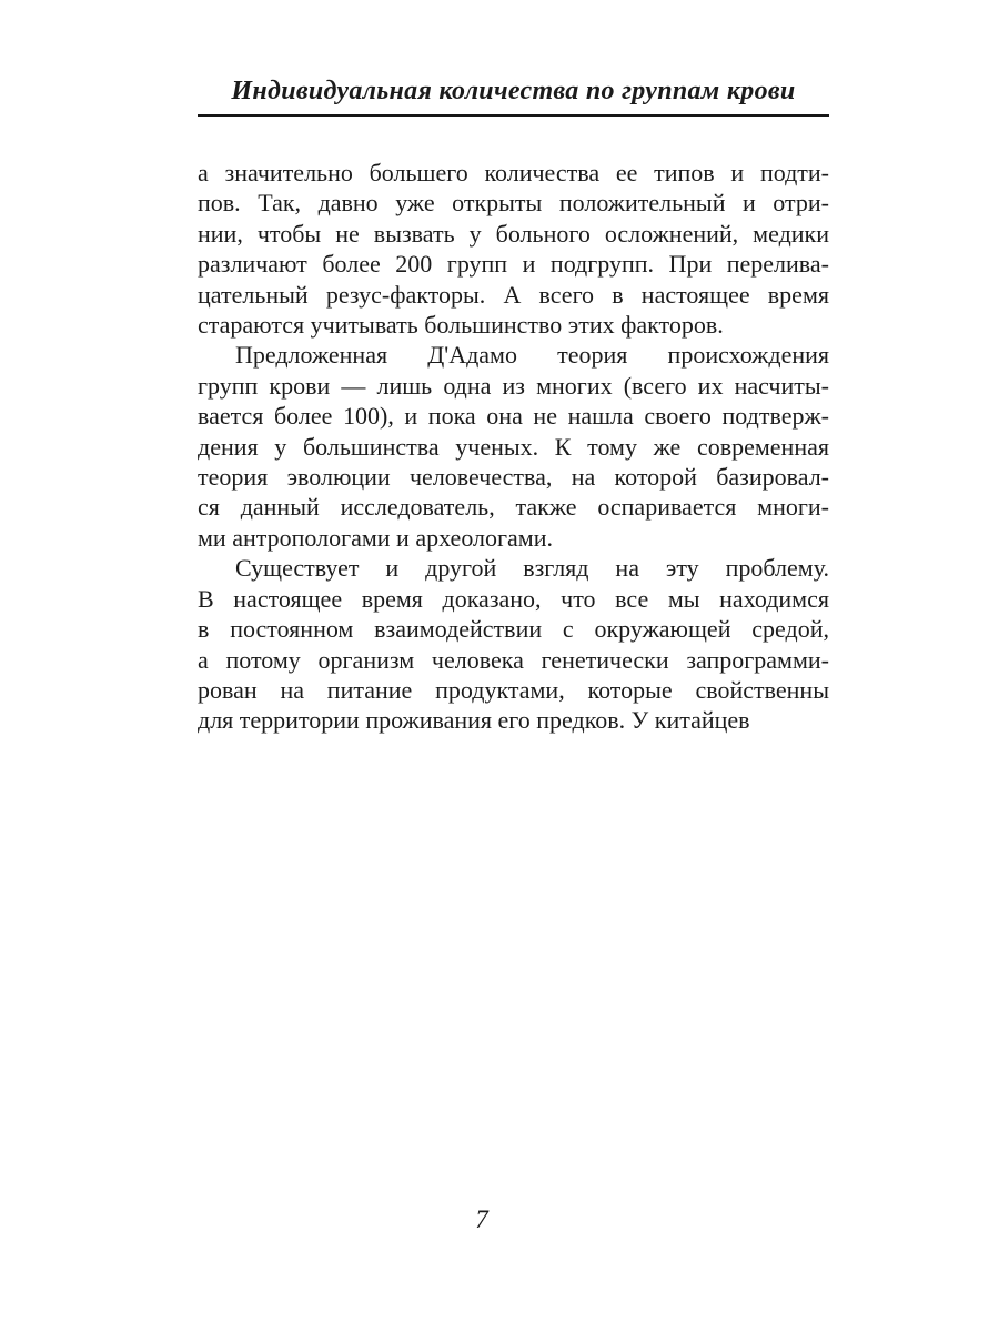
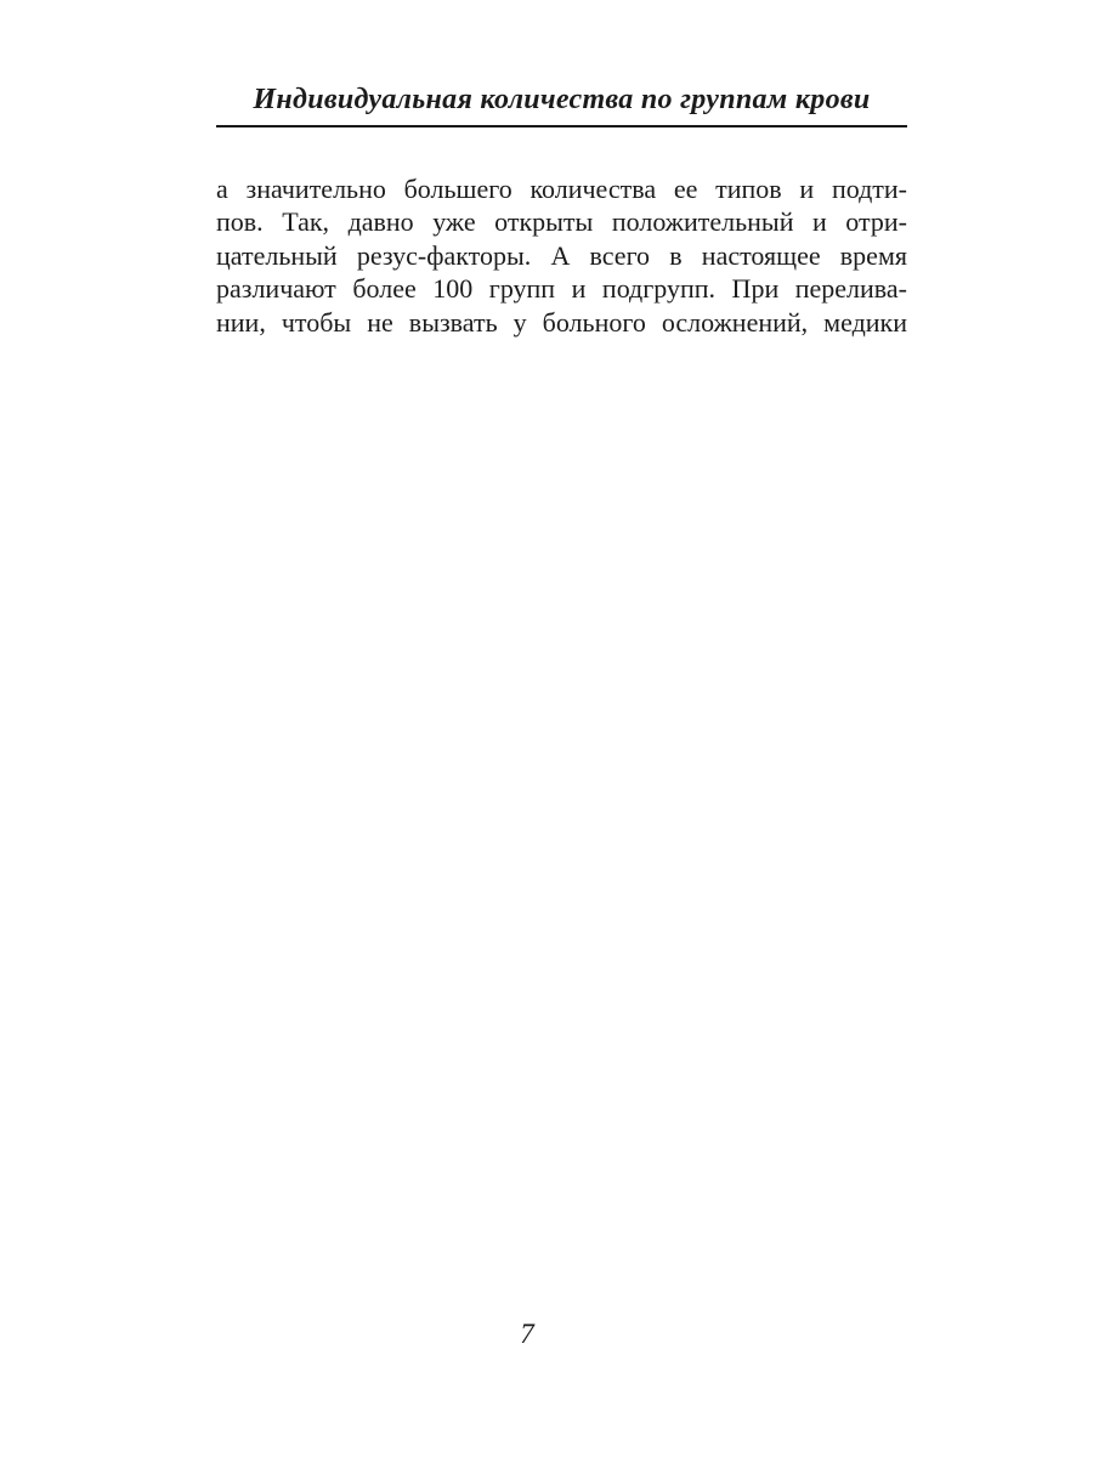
  Индивидуальная количества по группам крови
  а значительно большего количества ее типов и подти-
  пов. Так, давно уже открыты положительный и отри-
- нии, чтобы не вызвать у больного осложнений, медики
+ цательный резус-факторы. А всего в настоящее время
- различают более 200 групп и подгрупп. При перелива-
+ различают более 100 групп и подгрупп. При перелива-
- цательный резус-факторы. А всего в настоящее время
+ нии, чтобы не вызвать у больного осложнений, медики
- стараются учитывать большинство этих факторов.
- Предложенная Д'Адамо теория происхождения
- групп крови — лишь одна из многих (всего их насчиты-
- вается более 100), и пока она не нашла своего подтверж-
- дения у большинства ученых. К тому же современная
- теория эволюции человечества, на которой базировал-
- ся данный исследователь, также оспаривается многи-
- ми антропологами и археологами.
- Существует и другой взгляд на эту проблему.
- В настоящее время доказано, что все мы находимся
- в постоянном взаимодействии с окружающей средой,
- а потому организм человека генетически запрограмми-
- рован на питание продуктами, которые свойственны
- для территории проживания его предков. У китайцев
  7
